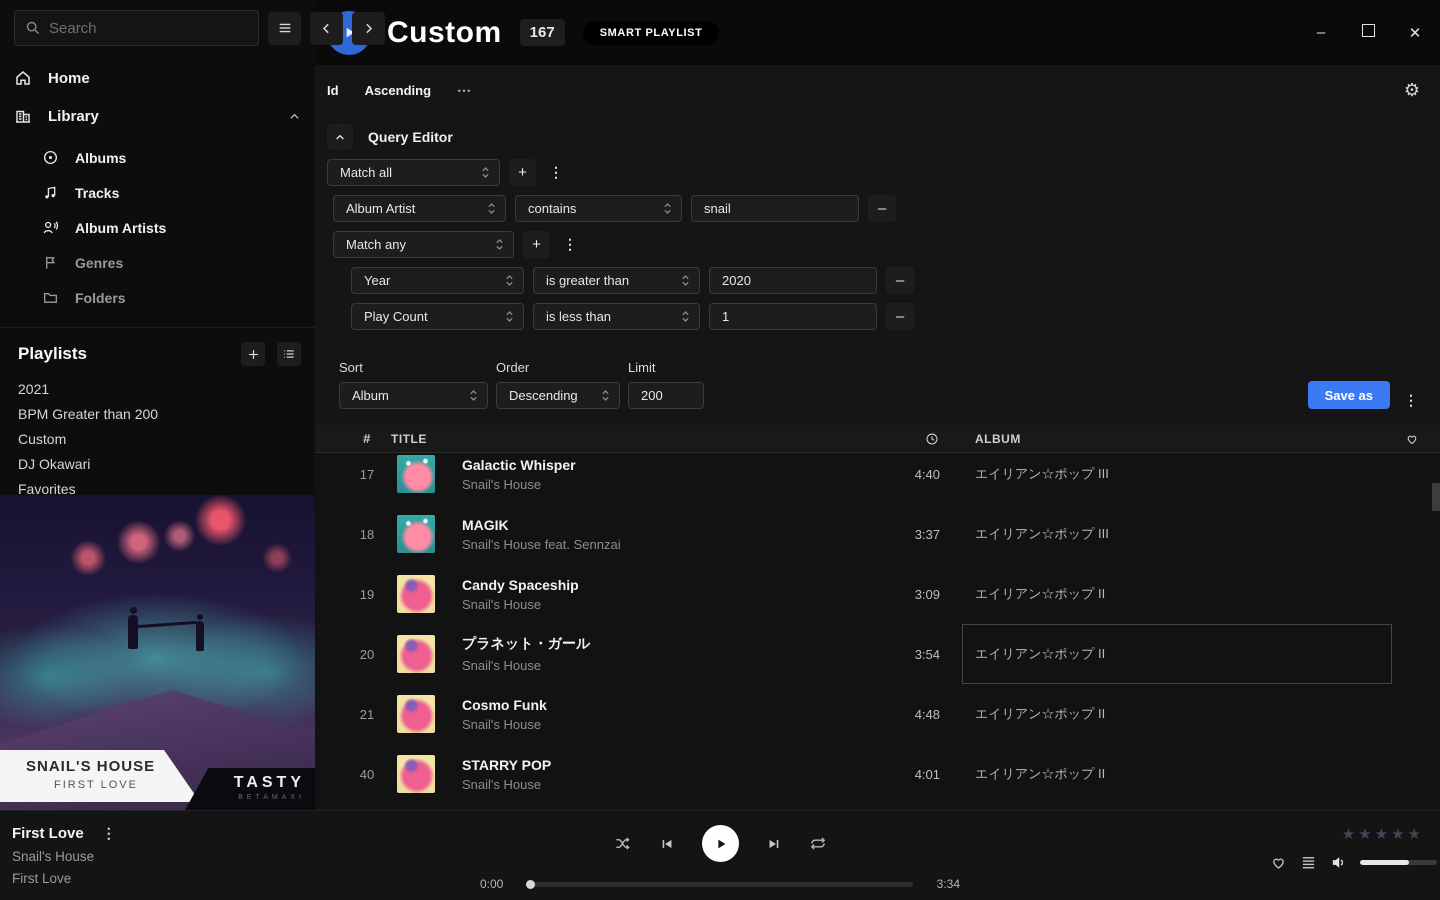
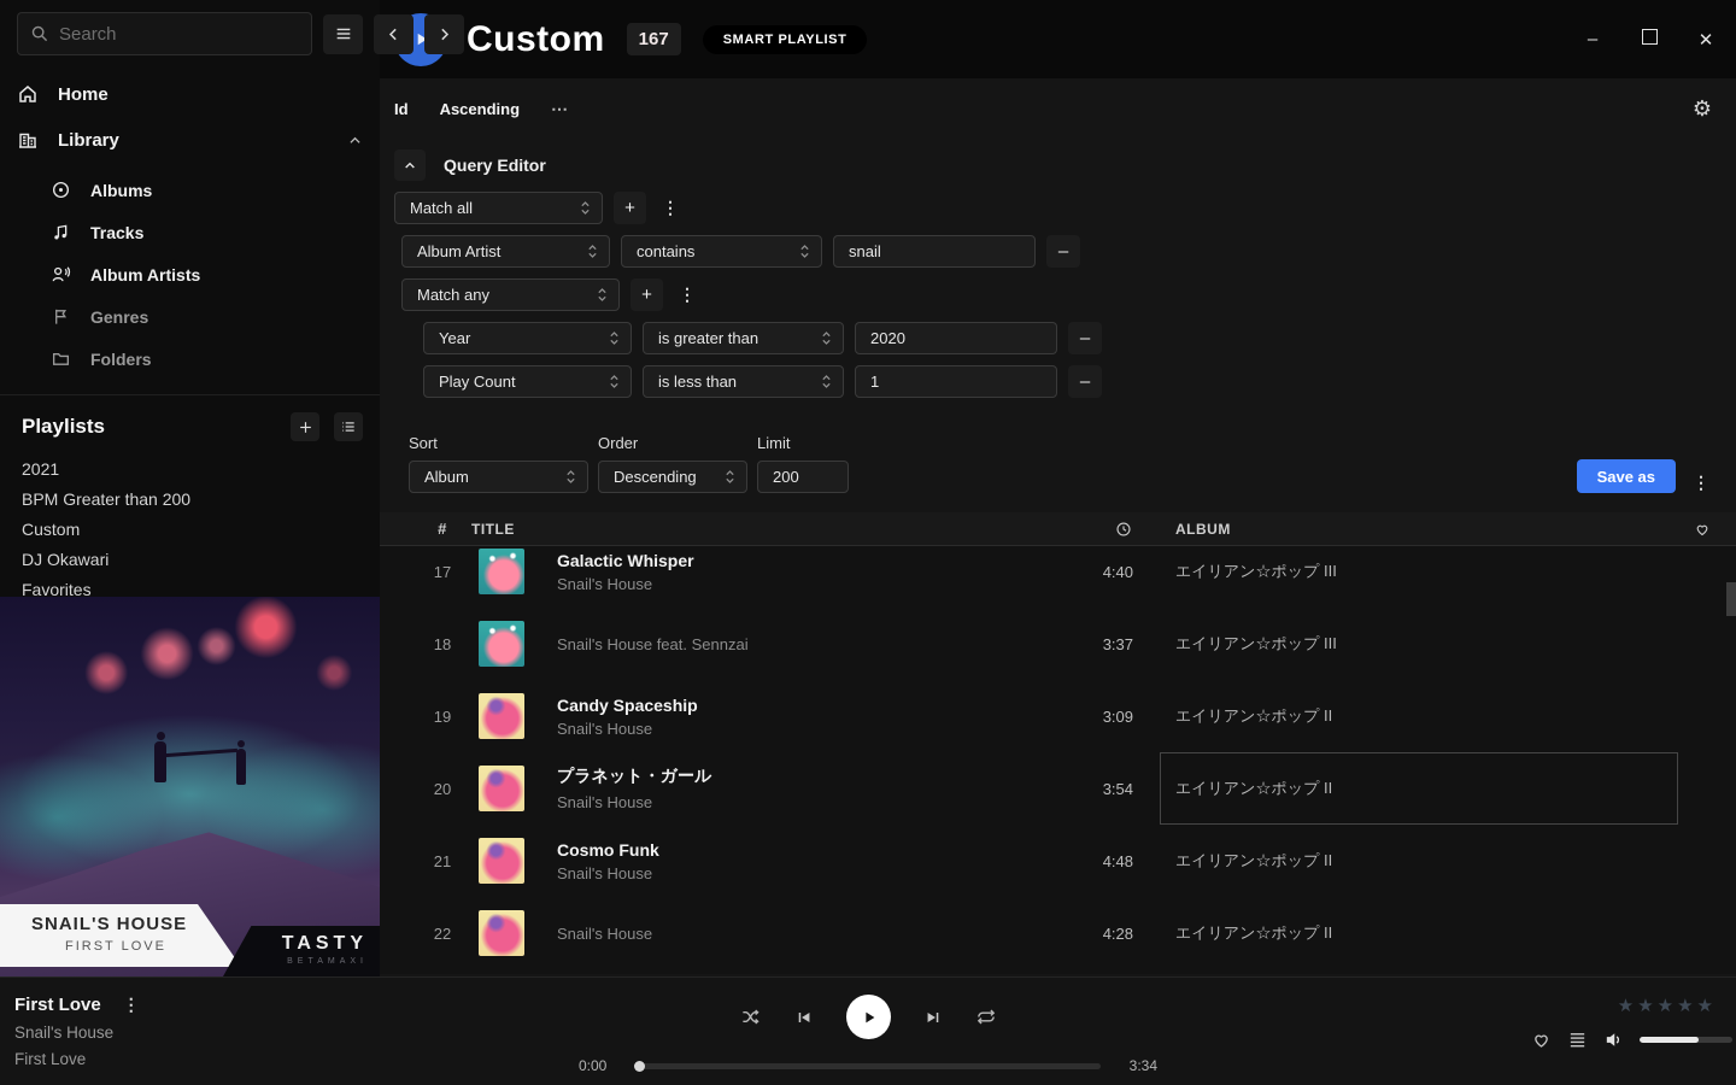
  Search
  Home
  Library
  Albums
  Tracks
  Album Artists
  Genres
  Folders
  Playlists
  2021
  BPM Greater than 200
  Custom
  DJ Okawari
  Favorites
  SNAIL'S HOUSE
  FIRST LOVE
  TASTY
  Custom
  167
  SMART PLAYLIST
  –
  ✕
  Id
  Ascending
  ⋯
  ⚙
  Query Editor
  Match all
  +
  ⋮
  Album Artist
  contains
  snail
  –
  Match any
  +
  ⋮
  Year
  is greater than
  2020
  –
  Play Count
  is less than
  1
  –
  Sort
  Album
  Order
  Descending
  Limit
  200
  Save as
  ⋮
  #
  TITLE
  ALBUM
  17
  Galactic Whisper
  Snail's House
  4:40
  エイリアン☆ポップ III
  18
- MAGIK
  Snail's House feat. Sennzai
  3:37
  エイリアン☆ポップ III
  19
  Candy Spaceship
  Snail's House
  3:09
  エイリアン☆ポップ II
  20
  プラネット・ガール
  Snail's House
  3:54
  エイリアン☆ポップ II
  21
  Cosmo Funk
  Snail's House
  4:48
  エイリアン☆ポップ II
- 40
+ 22
- STARRY POP
  Snail's House
- 4:01
+ 4:28
  エイリアン☆ポップ II
  First Love
  ⋮
  Snail's House
  First Love
  0:00
  3:34
  ★★★★★
